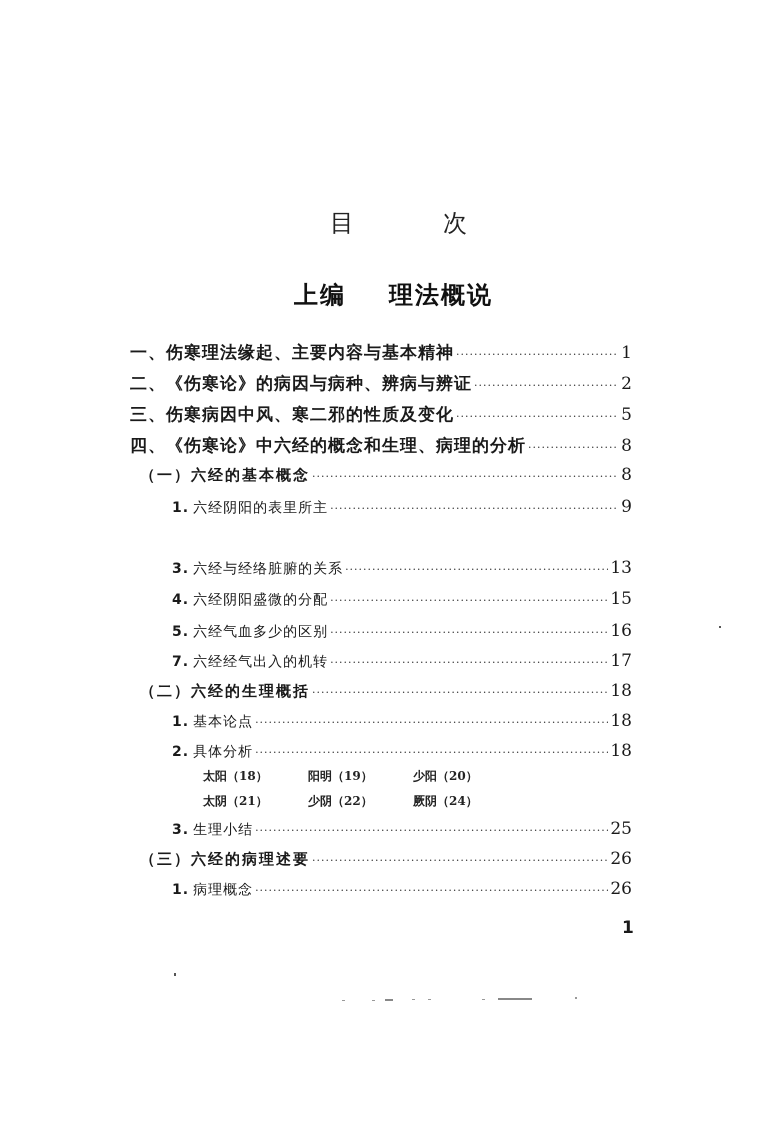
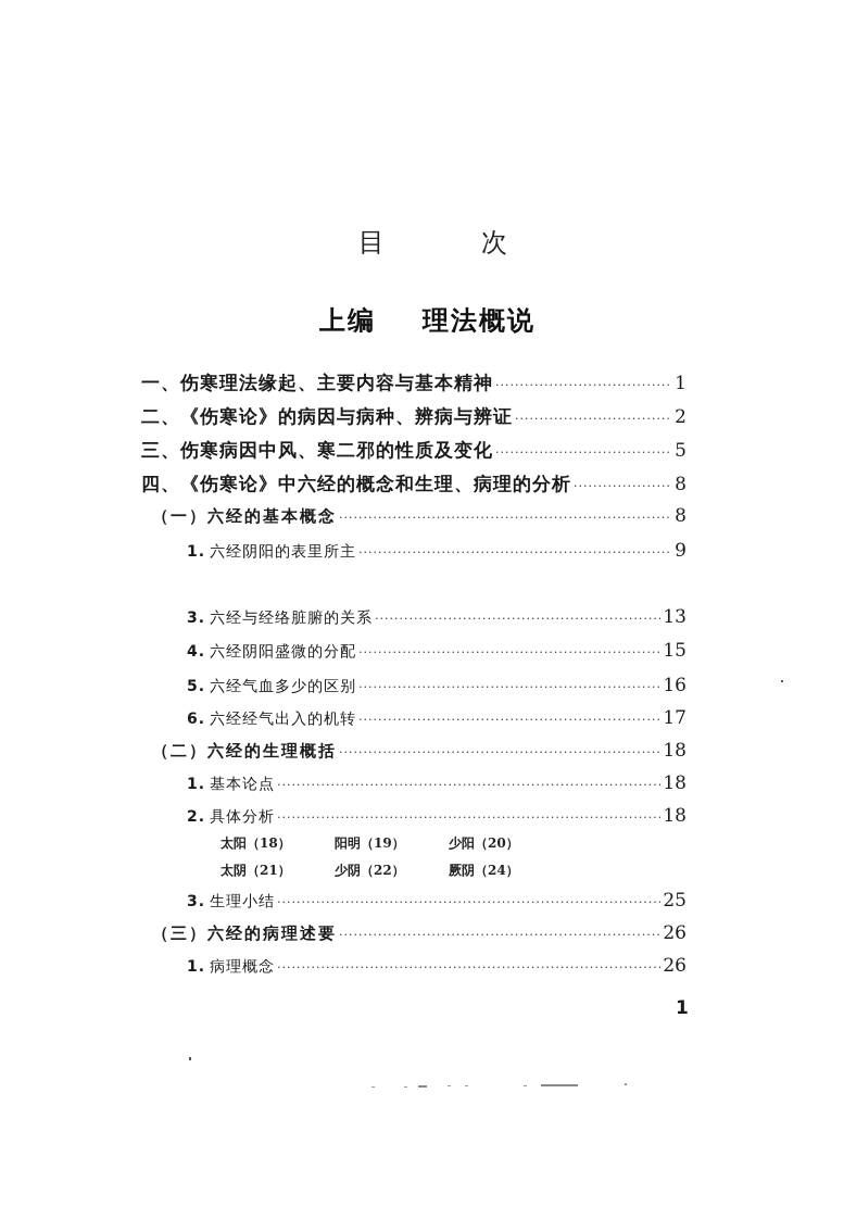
  目
  次
  上编
  理法概说
  一、伤寒理法缘起、主要内容与基本精神
  1
  二、《伤寒论》的病因与病种、辨病与辨证
  2
  三、伤寒病因中风、寒二邪的性质及变化
  5
  四、《伤寒论》中六经的概念和生理、病理的分析
  8
  （一）六经的基本概念
  8
  1. 六经阴阳的表里所主
  9
  3. 六经与经络脏腑的关系
  13
  4. 六经阴阳盛微的分配
  15
  5. 六经气血多少的区别
  16
- 7. 六经经气出入的机转
+ 6. 六经经气出入的机转
  17
  （二）六经的生理概括
  18
  1. 基本论点
  18
  2. 具体分析
  18
  太阳（18）
  阳明（19）
  少阳（20）
  太阴（21）
  少阴（22）
  厥阴（24）
  3. 生理小结
  25
  （三）六经的病理述要
  26
  1. 病理概念
  26
  1
